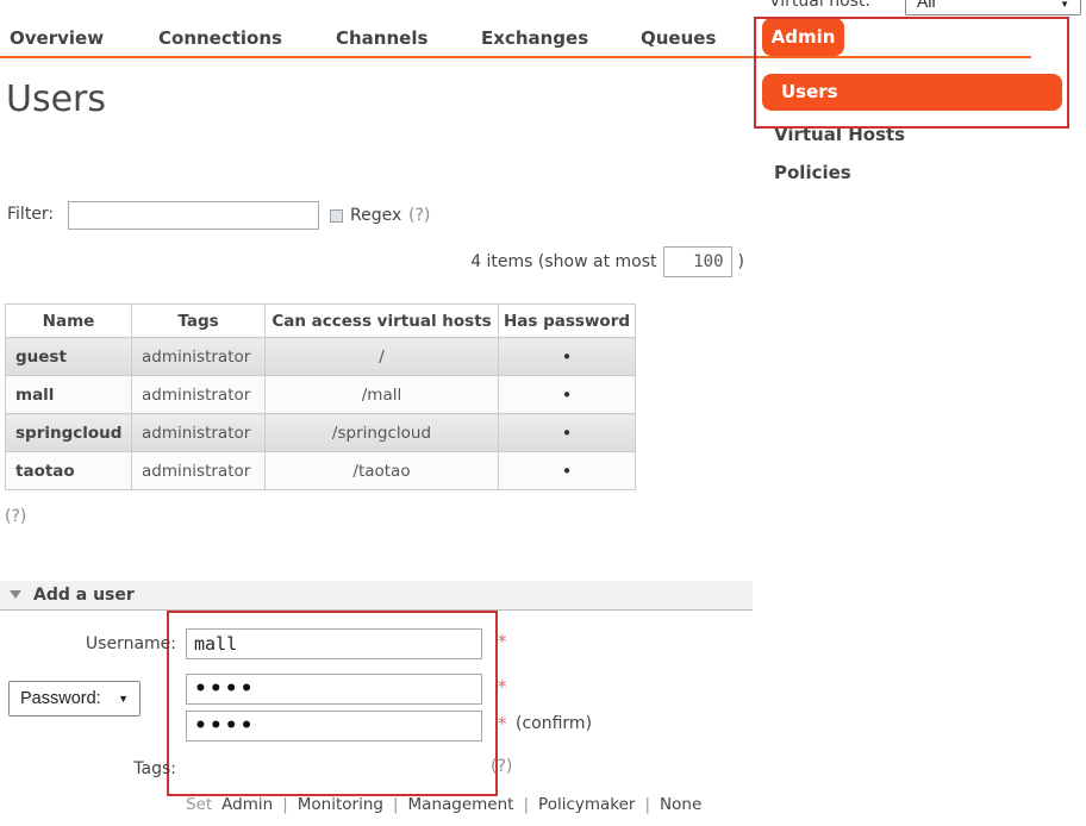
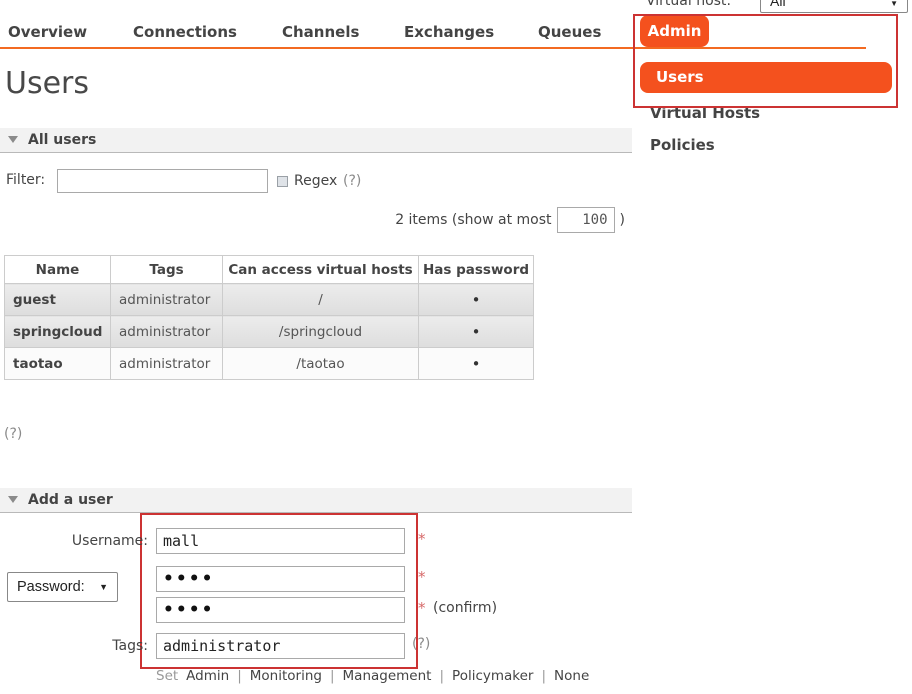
  Virtual host:
  All
  ▼
  Overview
  Connections
  Channels
  Exchanges
  Queues
  Admin
  Users
  Virtual Hosts
  Policies
  Users
+ All users
  Filter:
  Regex
  (?)
- 4 items (show at most
+ 2 items (show at most
  100
  )
  Name	Tags	Can access virtual hosts	Has password
  guest	administrator	/	•
- mall	administrator	/mall	•
  springcloud	administrator	/springcloud	•
  taotao	administrator	/taotao	•
  (?)
  Add a user
  Username:
  mall
  *
  Password:
  ▼
  ••••
  *
  ••••
  *
  (confirm)
  Tags:
+ administrator
  (?)
  Set
  Admin
  |
  Monitoring
  |
  Management
  |
  Policymaker
  |
  None
